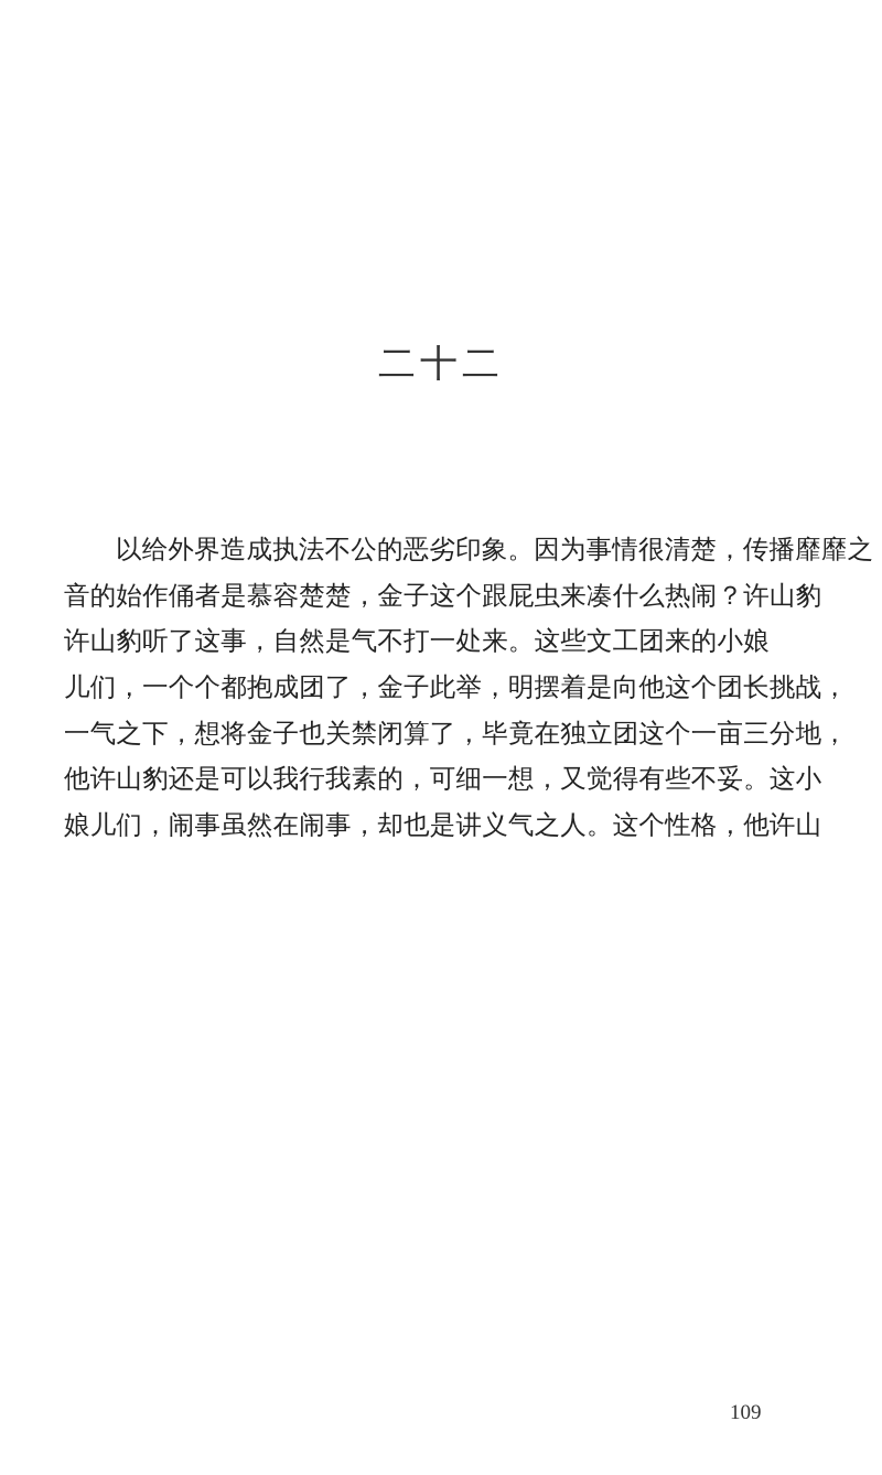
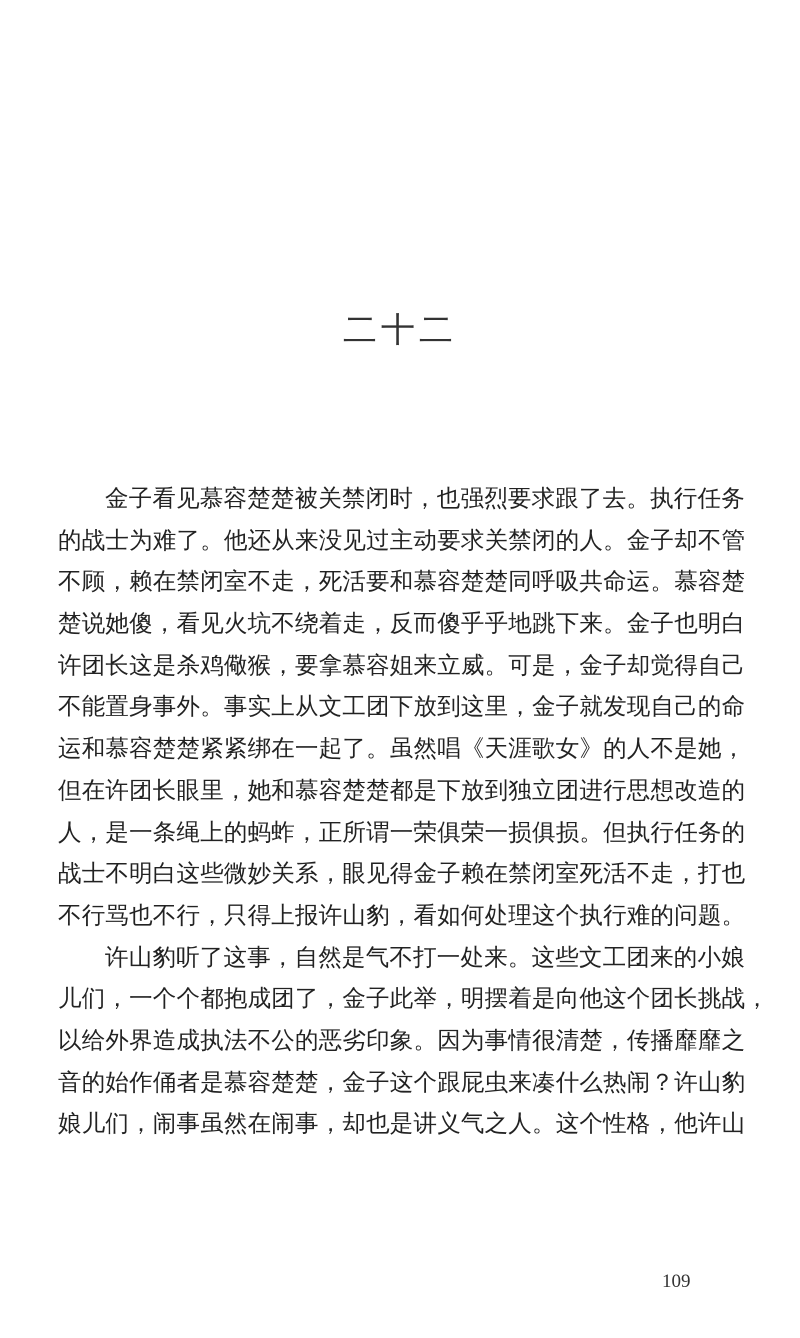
  二十二
+ 金子看见慕容楚楚被关禁闭时，也强烈要求跟了去。执行任务
+ 的战士为难了。他还从来没见过主动要求关禁闭的人。金子却不管
+ 不顾，赖在禁闭室不走，死活要和慕容楚楚同呼吸共命运。慕容楚
+ 楚说她傻，看见火坑不绕着走，反而傻乎乎地跳下来。金子也明白
+ 许团长这是杀鸡儆猴，要拿慕容姐来立威。可是，金子却觉得自己
+ 不能置身事外。事实上从文工团下放到这里，金子就发现自己的命
+ 运和慕容楚楚紧紧绑在一起了。虽然唱《天涯歌女》的人不是她，
+ 但在许团长眼里，她和慕容楚楚都是下放到独立团进行思想改造的
+ 人，是一条绳上的蚂蚱，正所谓一荣俱荣一损俱损。但执行任务的
+ 战士不明白这些微妙关系，眼见得金子赖在禁闭室死活不走，打也
+ 不行骂也不行，只得上报许山豹，看如何处理这个执行难的问题。
- 以给外界造成执法不公的恶劣印象。因为事情很清楚，传播靡靡之
+ 许山豹听了这事，自然是气不打一处来。这些文工团来的小娘
- 音的始作俑者是慕容楚楚，金子这个跟屁虫来凑什么热闹？许山豹
+ 儿们，一个个都抱成团了，金子此举，明摆着是向他这个团长挑战，
- 许山豹听了这事，自然是气不打一处来。这些文工团来的小娘
+ 以给外界造成执法不公的恶劣印象。因为事情很清楚，传播靡靡之
- 儿们，一个个都抱成团了，金子此举，明摆着是向他这个团长挑战，
+ 音的始作俑者是慕容楚楚，金子这个跟屁虫来凑什么热闹？许山豹
- 一气之下，想将金子也关禁闭算了，毕竟在独立团这个一亩三分地，
- 他许山豹还是可以我行我素的，可细一想，又觉得有些不妥。这小
  娘儿们，闹事虽然在闹事，却也是讲义气之人。这个性格，他许山
  109
